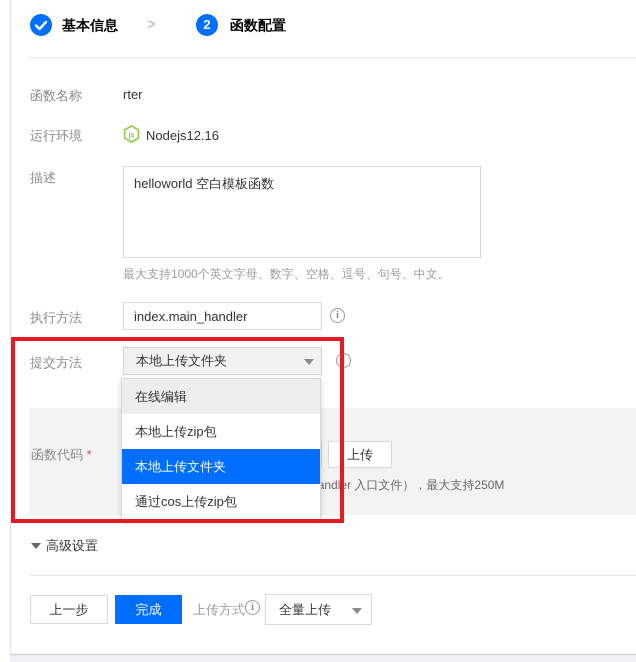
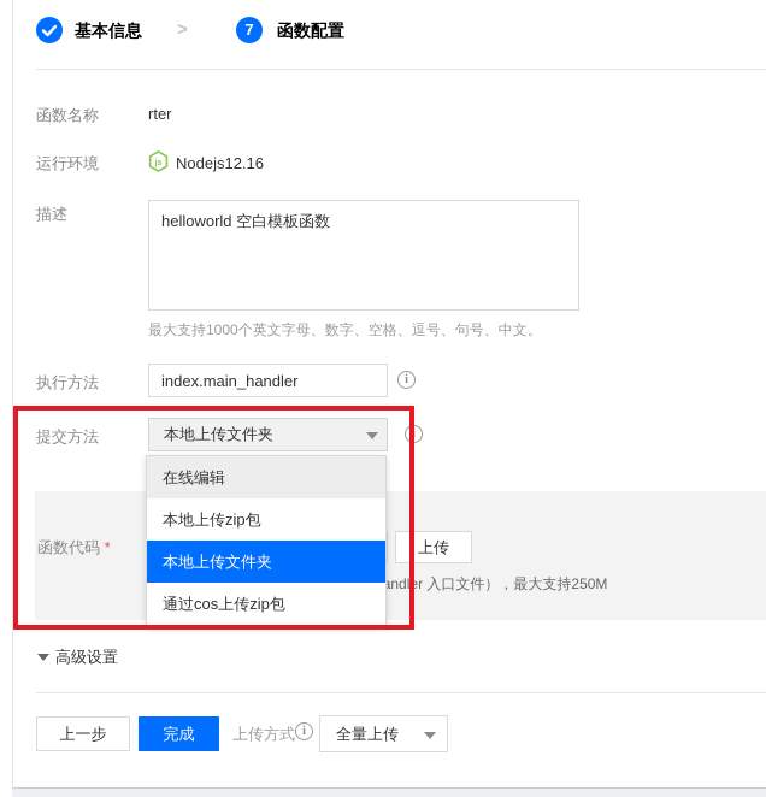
  基本信息
  >
- 2
+ 7
  函数配置
  函数名称
  rter
  运行环境
  Nodejs12.16
  描述
  helloworld 空白模板函数
  最大支持1000个英文字母、数字、空格、逗号、句号、中文。
  执行方法
  index.main_handler
  i
  提交方法
  本地上传文件夹
  i
  函数代码 *
  上传
  在线编辑
  本地上传zip包
  本地上传文件夹
  通过cos上传zip包
  高级设置
  上一步
  完成
  上传方式
  i
  全量上传
